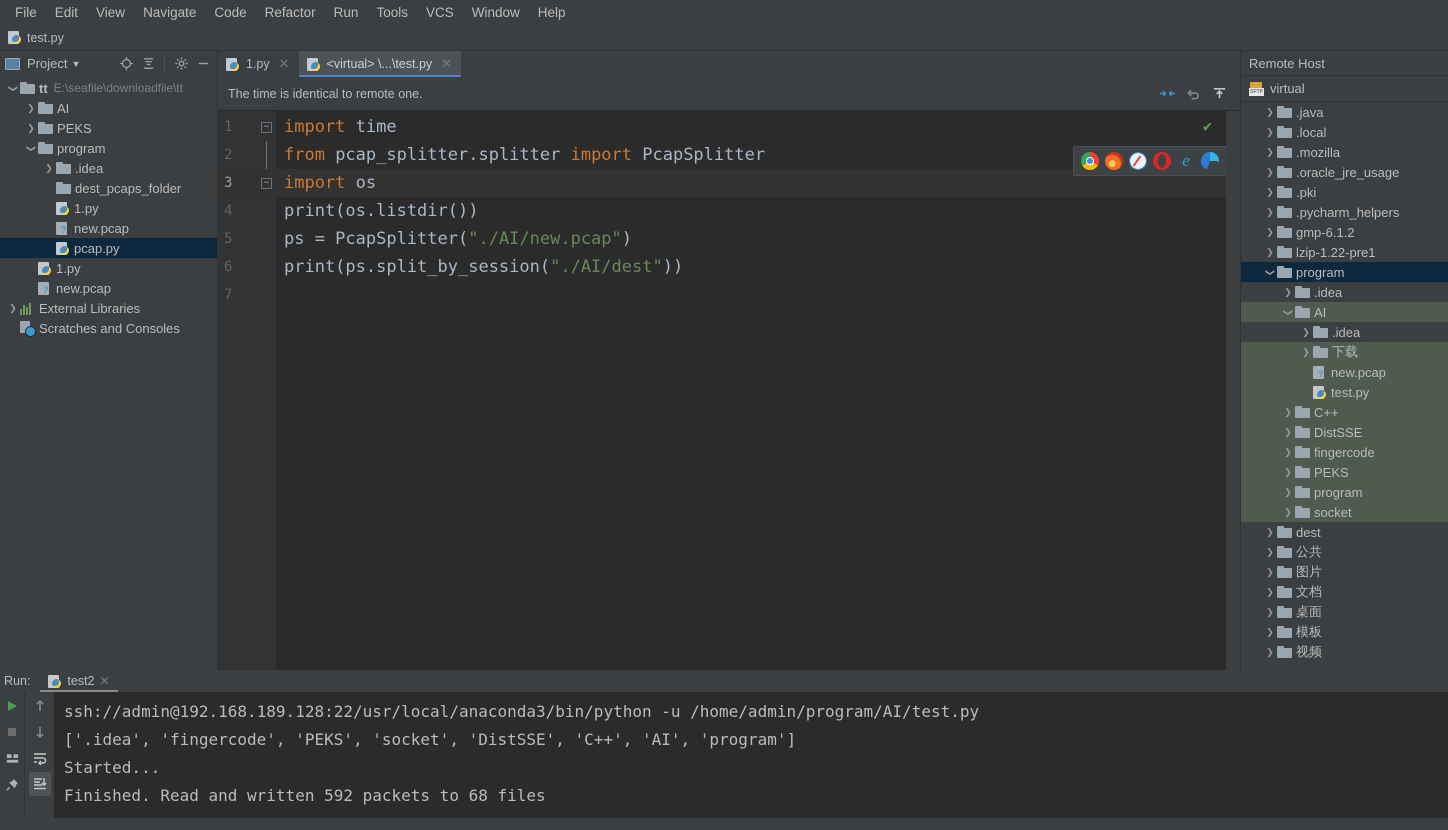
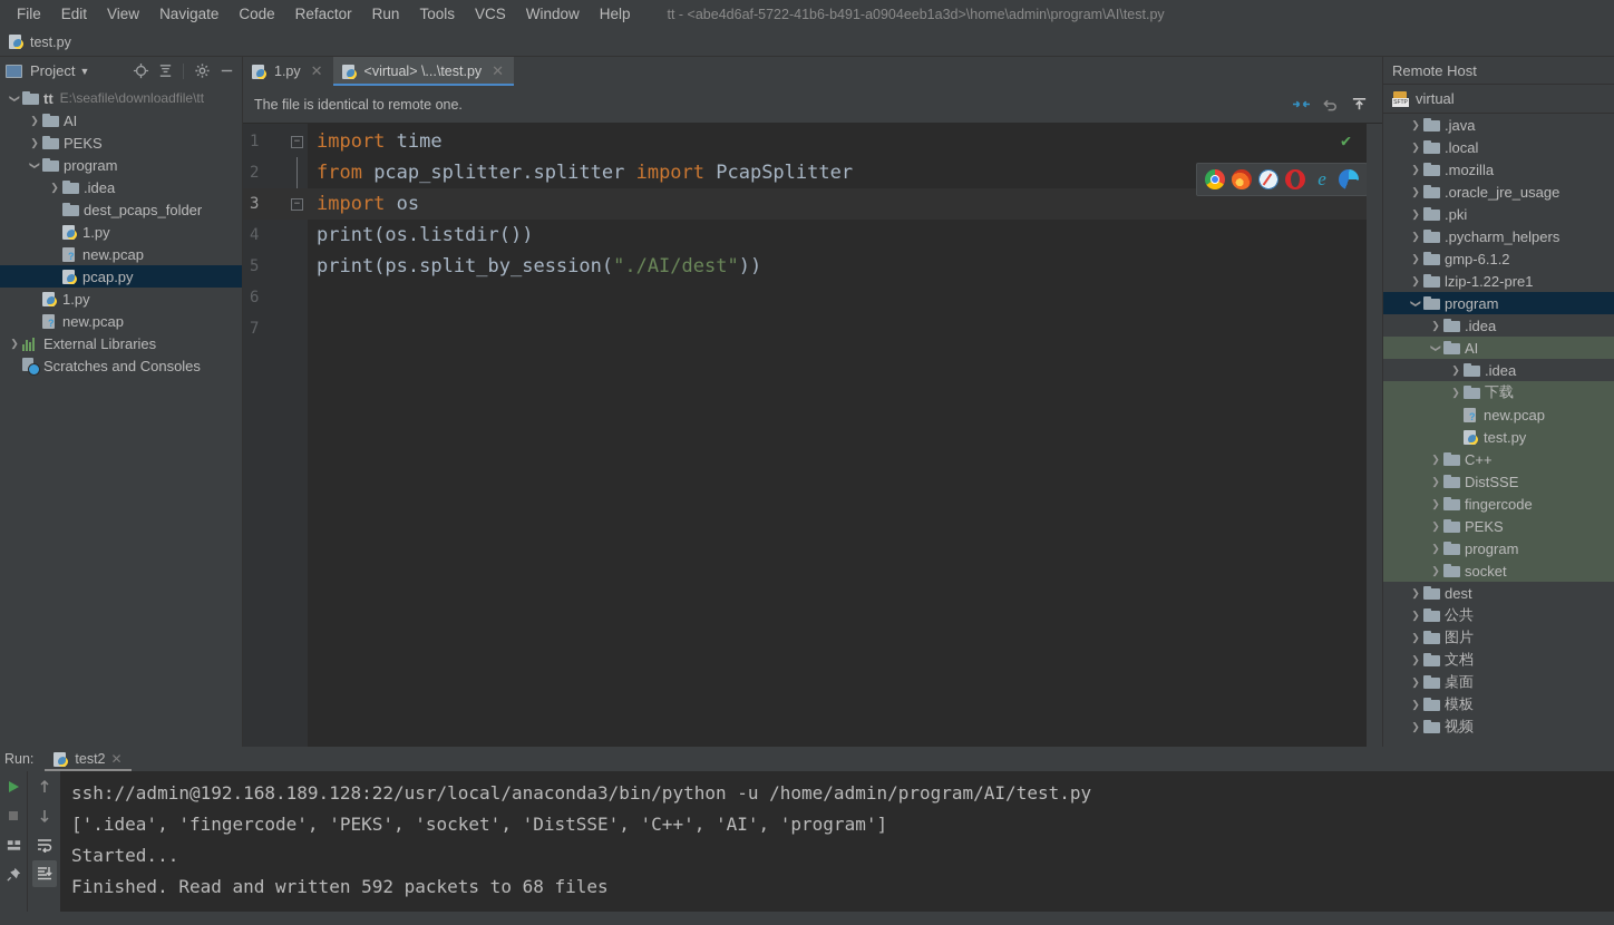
  File
  Edit
  View
  Navigate
  Code
  Refactor
  Run
  Tools
  VCS
  Window
  Help
+ tt - <abe4d6af-5722-41b6-b491-a0904eeb1a3d>\home\admin\program\AI\test.py
  test.py
  Project
  ▼
  tt
  E:\seafile\downloadfile\tt
  ❯
  AI
  ❯
  PEKS
  program
  ❯
  .idea
  dest_pcaps_folder
  1.py
  new.pcap
  pcap.py
  1.py
  new.pcap
  ❯
  External Libraries
  Scratches and Consoles
  1.py
  ✕
  <virtual> \...\test.py
  ✕
- The time is identical to remote one.
+ The file is identical to remote one.
  1
  −
  2
  3
  −
  4
  5
  6
  7
  ✔
  e
  import time
  from pcap_splitter.splitter import PcapSplitter
  import os
  print(os.listdir())
- ps = PcapSplitter("./AI/new.pcap")
  print(ps.split_by_session("./AI/dest"))
  Remote Host
  virtual
  ❯
  .java
  ❯
  .local
  ❯
  .mozilla
  ❯
  .oracle_jre_usage
  ❯
  .pki
  ❯
  .pycharm_helpers
  ❯
  gmp-6.1.2
  ❯
  lzip-1.22-pre1
  program
  ❯
  .idea
  AI
  ❯
  .idea
  ❯
  下载
  new.pcap
  test.py
  ❯
  C++
  ❯
  DistSSE
  ❯
  fingercode
  ❯
  PEKS
  ❯
  program
  ❯
  socket
  ❯
  dest
  ❯
  公共
  ❯
  图片
  ❯
  文档
  ❯
  桌面
  ❯
  模板
  ❯
  视频
  Run:
  test2
  ✕
  ssh://admin@192.168.189.128:22/usr/local/anaconda3/bin/python -u /home/admin/program/AI/test.py
  ['.idea', 'fingercode', 'PEKS', 'socket', 'DistSSE', 'C++', 'AI', 'program']
  Started...
  Finished. Read and written 592 packets to 68 files
